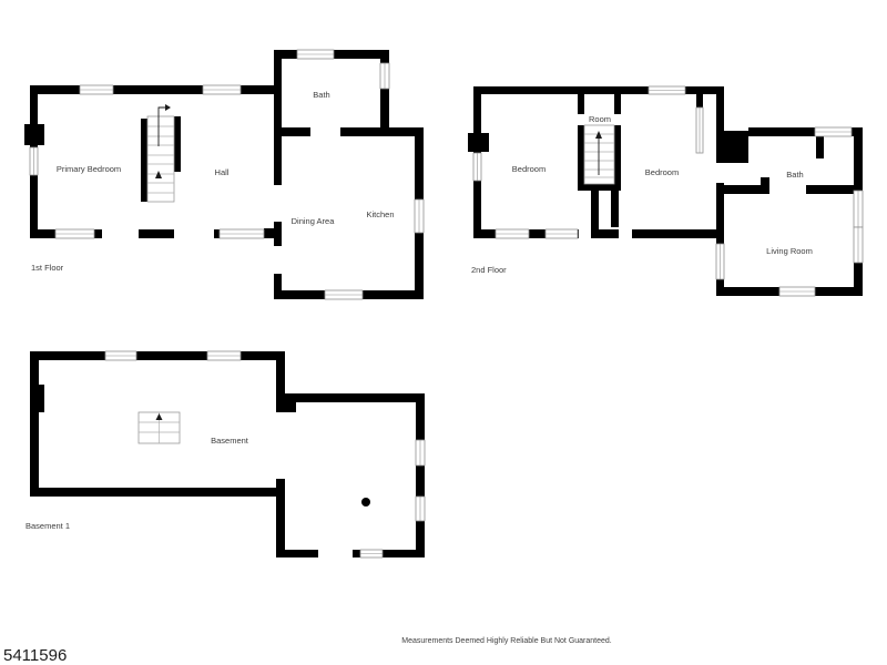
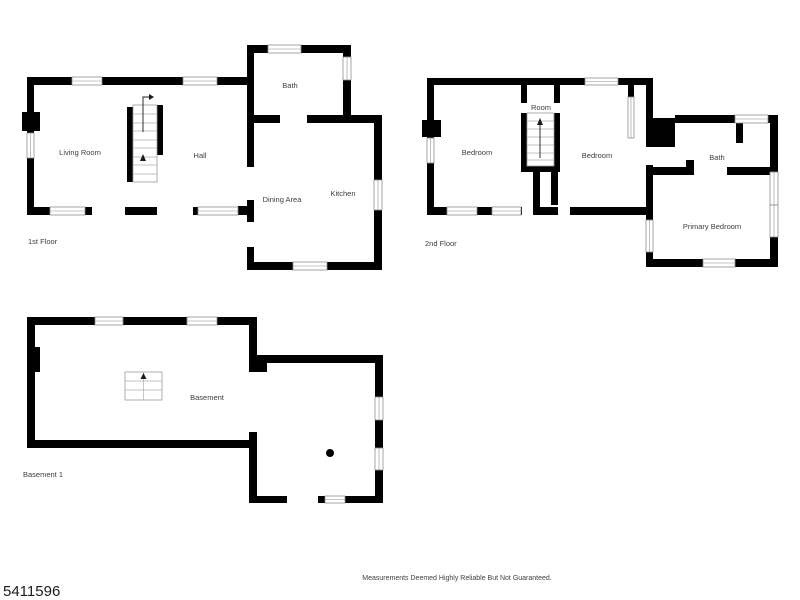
- Primary Bedroom
+ Living Room
  Hall
  Bath
  Dining Area
  Kitchen
  1st Floor
  Bedroom
  Room
  Bedroom
  Bath
- Living Room
+ Primary Bedroom
  2nd Floor
  Basement
  Basement 1
  5411596
